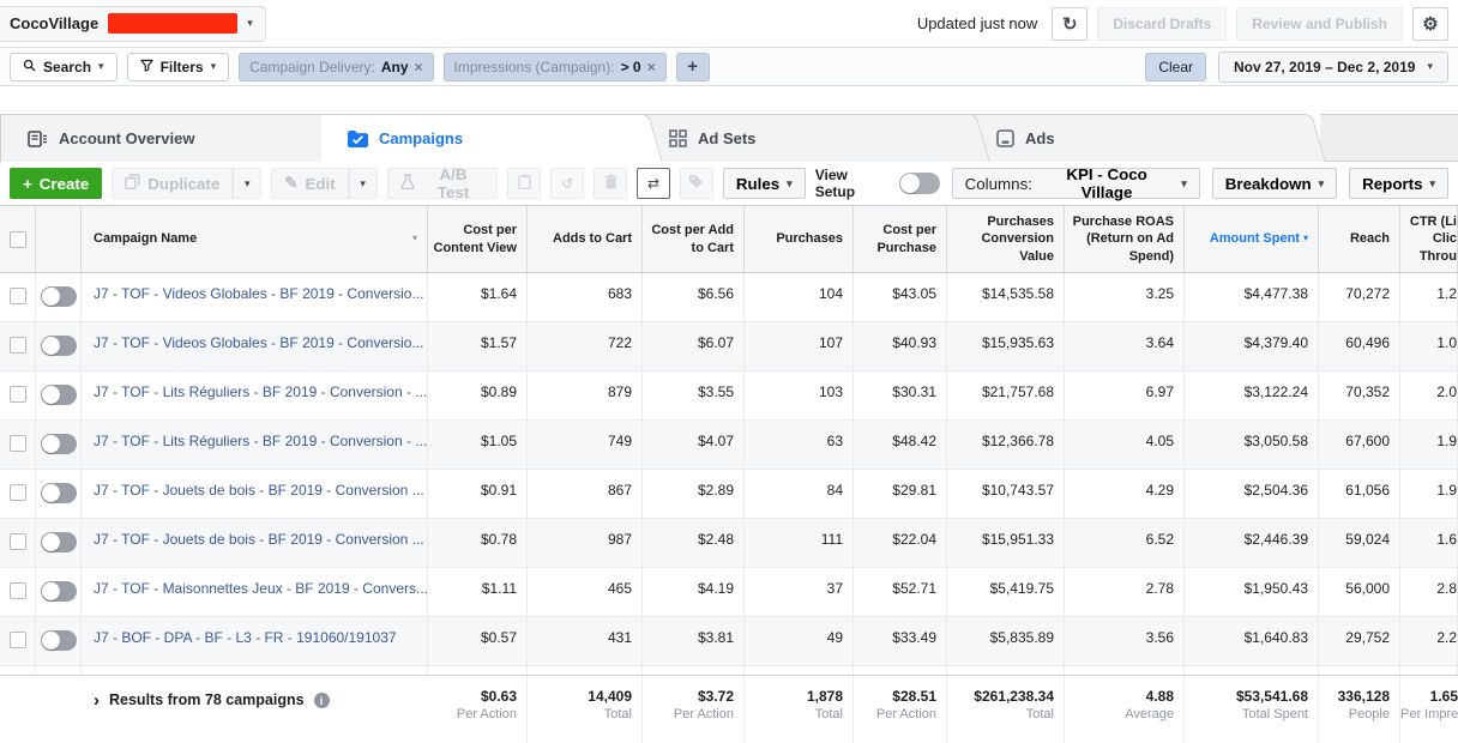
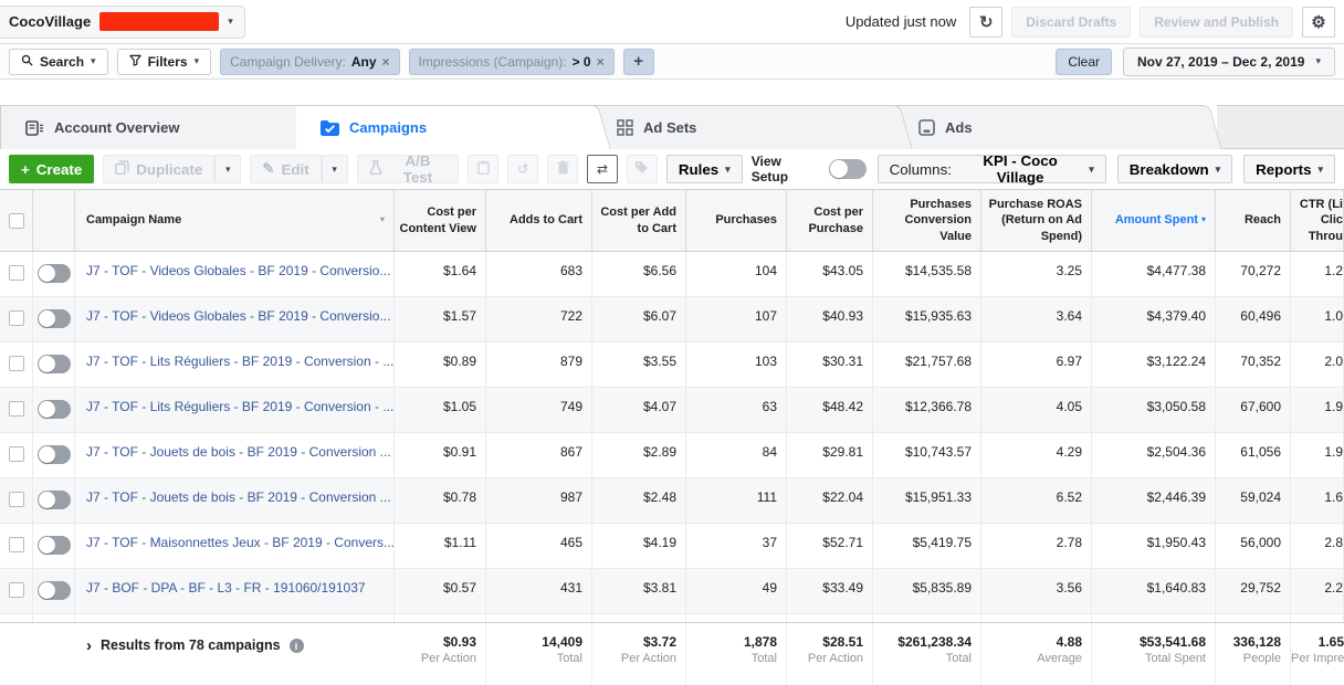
  CocoVillage
  ▾
  Updated just now
  ↻
  Discard Drafts
  Review and Publish
  ⚙
  Search
  ▾
  Filters
  ▾
  Campaign Delivery:
  Any
  ×
  Impressions (Campaign):
  > 0
  ×
  +
  Clear
  Nov 27, 2019 – Dec 2, 2019
  ▾
  Account Overview
  Campaigns
  Ad Sets
  Ads
  +
  Create
  Duplicate
  ▾
  ✎
  Edit
  ▾
  A/B Test
  ↺
  ⇄
  Rules
  ▾
  View Setup
  Columns:
  KPI - Coco Village
  ▾
  Breakdown
  ▾
  Reports
  ▾
  Campaign Name
  ▾
  Cost per Content View
  Adds to Cart
  Cost per Add to Cart
  Purchases
  Cost per Purchase
  Purchases Conversion Value
  Purchase ROAS (Return on Ad Spend)
  Amount Spent
  ▾
  Reach
  CTR (Li Clic Throu
  J7 - TOF - Videos Globales - BF 2019 - Conversio...
  $1.64
  683
  $6.56
  104
  $43.05
  $14,535.58
  3.25
  $4,477.38
  70,272
  1.2
  J7 - TOF - Videos Globales - BF 2019 - Conversio...
  $1.57
  722
  $6.07
  107
  $40.93
  $15,935.63
  3.64
  $4,379.40
  60,496
  1.0
  J7 - TOF - Lits Réguliers - BF 2019 - Conversion - ...
  $0.89
  879
  $3.55
  103
  $30.31
  $21,757.68
  6.97
  $3,122.24
  70,352
  2.0
  J7 - TOF - Lits Réguliers - BF 2019 - Conversion - ...
  $1.05
  749
  $4.07
  63
  $48.42
  $12,366.78
  4.05
  $3,050.58
  67,600
  1.9
  J7 - TOF - Jouets de bois - BF 2019 - Conversion ...
  $0.91
  867
  $2.89
  84
  $29.81
  $10,743.57
  4.29
  $2,504.36
  61,056
  1.9
  J7 - TOF - Jouets de bois - BF 2019 - Conversion ...
  $0.78
  987
  $2.48
  111
  $22.04
  $15,951.33
  6.52
  $2,446.39
  59,024
  1.6
  J7 - TOF - Maisonnettes Jeux - BF 2019 - Convers...
  $1.11
  465
  $4.19
  37
  $52.71
  $5,419.75
  2.78
  $1,950.43
  56,000
  2.8
  J7 - BOF - DPA - BF - L3 - FR - 191060/191037
  $0.57
  431
  $3.81
  49
  $33.49
  $5,835.89
  3.56
  $1,640.83
  29,752
  2.2
  ›
  Results from 78 campaigns
  i
- $0.63
+ $0.93
  Per Action
  14,409
  Total
  $3.72
  Per Action
  1,878
  Total
  $28.51
  Per Action
  $261,238.34
  Total
  4.88
  Average
  $53,541.68
  Total Spent
  336,128
  People
  1.65
  Per Impre
